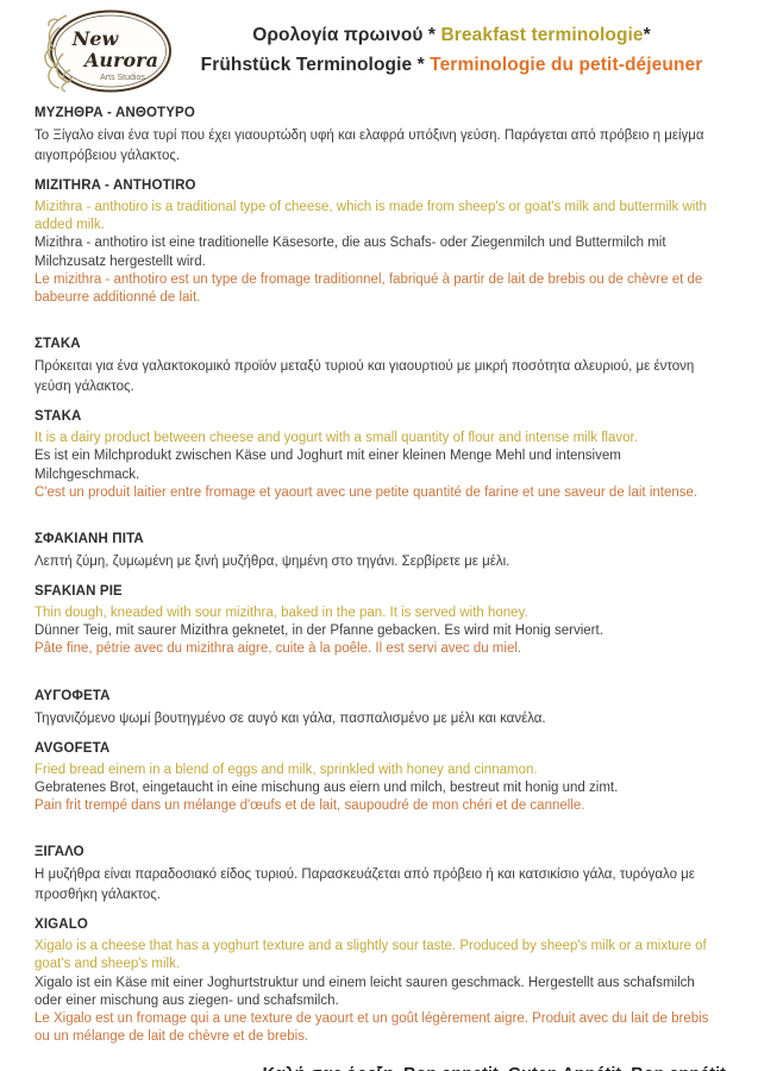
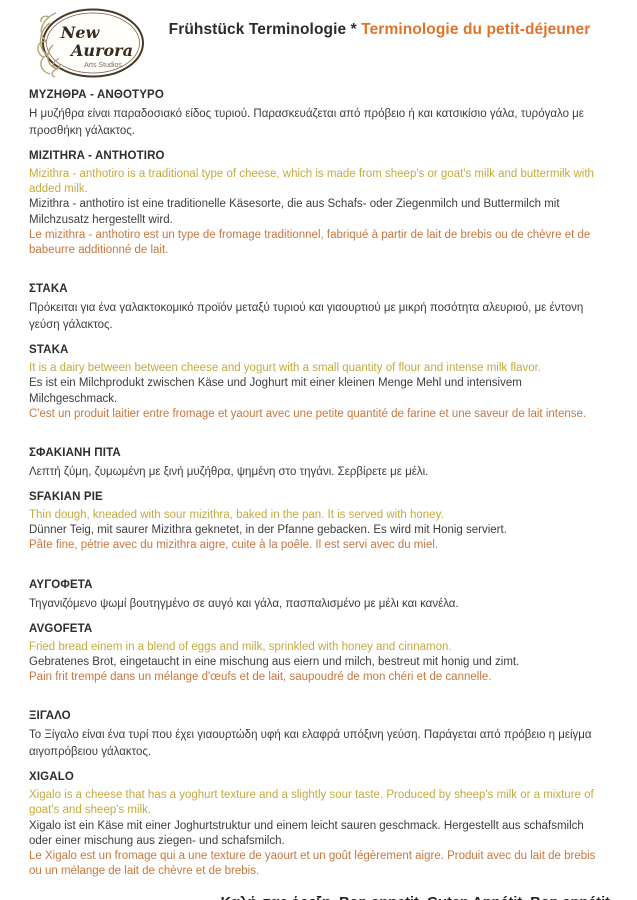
  New
  Aurora
- Ορολογία πρωινού * Breakfast terminologie*
  Frühstück Terminologie * Terminologie du petit-déjeuner
  ΜΥΖΗΘΡΑ - ΑΝΘΟΤΥΡΟ
- Το Ξίγαλο είναι ένα τυρί που έχει γιαουρτώδη υφή και ελαφρά υπόξινη γεύση. Παράγεται από πρόβειο η μείγμα αιγοπρόβειου γάλακτος.
+ Η μυζήθρα είναι παραδοσιακό είδος τυριού. Παρασκευάζεται από πρόβειο ή και κατσικίσιο γάλα, τυρόγαλο με προσθήκη γάλακτος.
  MIZITHRA - ANTHOTIRO
  Mizithra - anthotiro is a traditional type of cheese, which is made from sheep's or goat's milk and buttermilk with added milk.
  Mizithra - anthotiro ist eine traditionelle Käsesorte, die aus Schafs- oder Ziegenmilch und Buttermilch mit Milchzusatz hergestellt wird.
  Le mizithra - anthotiro est un type de fromage traditionnel, fabriqué à partir de lait de brebis ou de chèvre et de babeurre additionné de lait.
  ΣΤΑΚΑ
  Πρόκειται για ένα γαλακτοκομικό προϊόν μεταξύ τυριού και γιαουρτιού με μικρή ποσότητα αλευριού, με έντονη γεύση γάλακτος.
  STAKA
- It is a dairy product between cheese and yogurt with a small quantity of flour and intense milk flavor.
+ It is a dairy between between cheese and yogurt with a small quantity of flour and intense milk flavor.
  Es ist ein Milchprodukt zwischen Käse und Joghurt mit einer kleinen Menge Mehl und intensivem Milchgeschmack.
  C'est un produit laitier entre fromage et yaourt avec une petite quantité de farine et une saveur de lait intense.
  ΣΦΑΚΙΑΝΗ ΠΙΤΑ
  Λεπτή ζύμη, ζυμωμένη με ξινή μυζήθρα, ψημένη στο τηγάνι. Σερβίρετε με μέλι.
  SFAKIAN PIE
  Thin dough, kneaded with sour mizithra, baked in the pan. It is served with honey.
  Dünner Teig, mit saurer Mizithra geknetet, in der Pfanne gebacken. Es wird mit Honig serviert.
  Pâte fine, pétrie avec du mizithra aigre, cuite à la poêle. Il est servi avec du miel.
  ΑΥΓΟΦΕΤΑ
  Τηγανιζόμενο ψωμί βουτηγμένο σε αυγό και γάλα, πασπαλισμένο με μέλι και κανέλα.
  AVGOFETA
  Fried bread einem in a blend of eggs and milk, sprinkled with honey and cinnamon.
  Gebratenes Brot, eingetaucht in eine mischung aus eiern und milch, bestreut mit honig und zimt.
  Pain frit trempé dans un mélange d'œufs et de lait, saupoudré de mon chéri et de cannelle.
  ΞΙΓΑΛΟ
- Η μυζήθρα είναι παραδοσιακό είδος τυριού. Παρασκευάζεται από πρόβειο ή και κατσικίσιο γάλα, τυρόγαλο με προσθήκη γάλακτος.
+ Το Ξίγαλο είναι ένα τυρί που έχει γιαουρτώδη υφή και ελαφρά υπόξινη γεύση. Παράγεται από πρόβειο η μείγμα αιγοπρόβειου γάλακτος.
  XIGALO
  Xigalo is a cheese that has a yoghurt texture and a slightly sour taste. Produced by sheep's milk or a mixture of goat's and sheep's milk.
  Xigalo ist ein Käse mit einer Joghurtstruktur und einem leicht sauren geschmack. Hergestellt aus schafsmilch oder einer mischung aus ziegen- und schafsmilch.
  Le Xigalo est un fromage qui a une texture de yaourt et un goût légèrement aigre. Produit avec du lait de brebis ou un mélange de lait de chèvre et de brebis.
